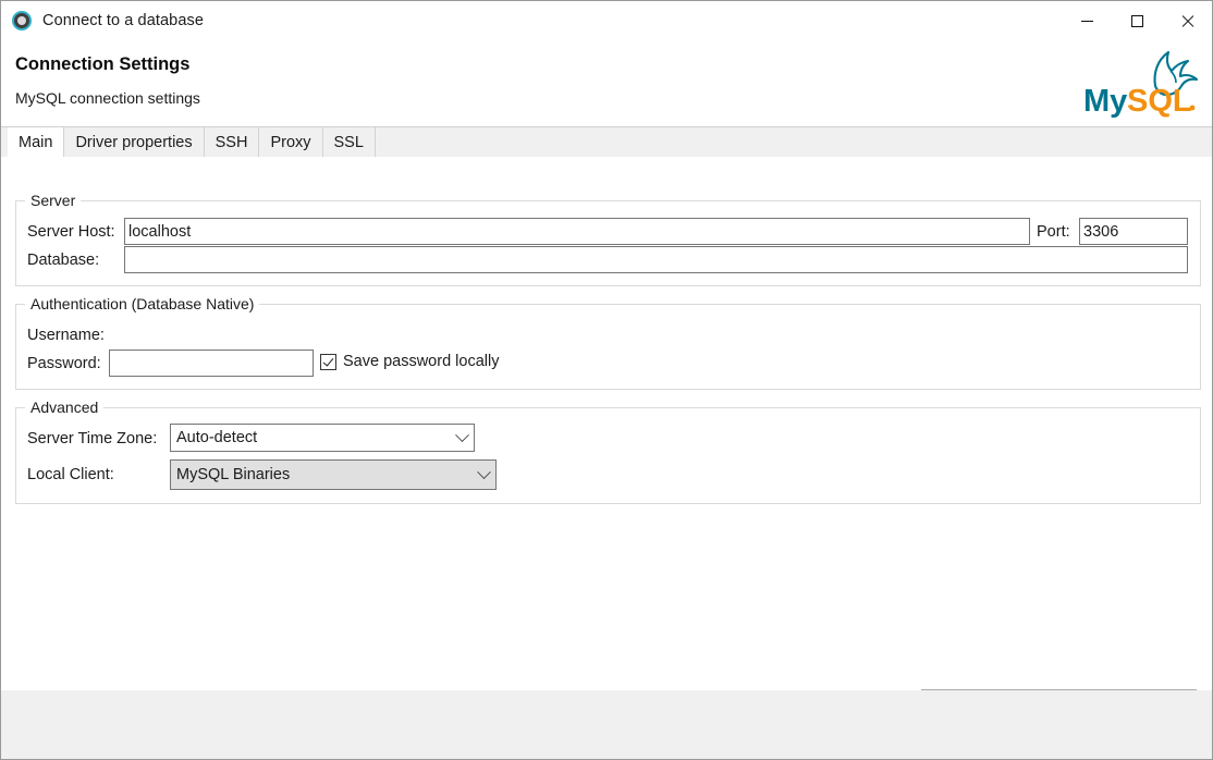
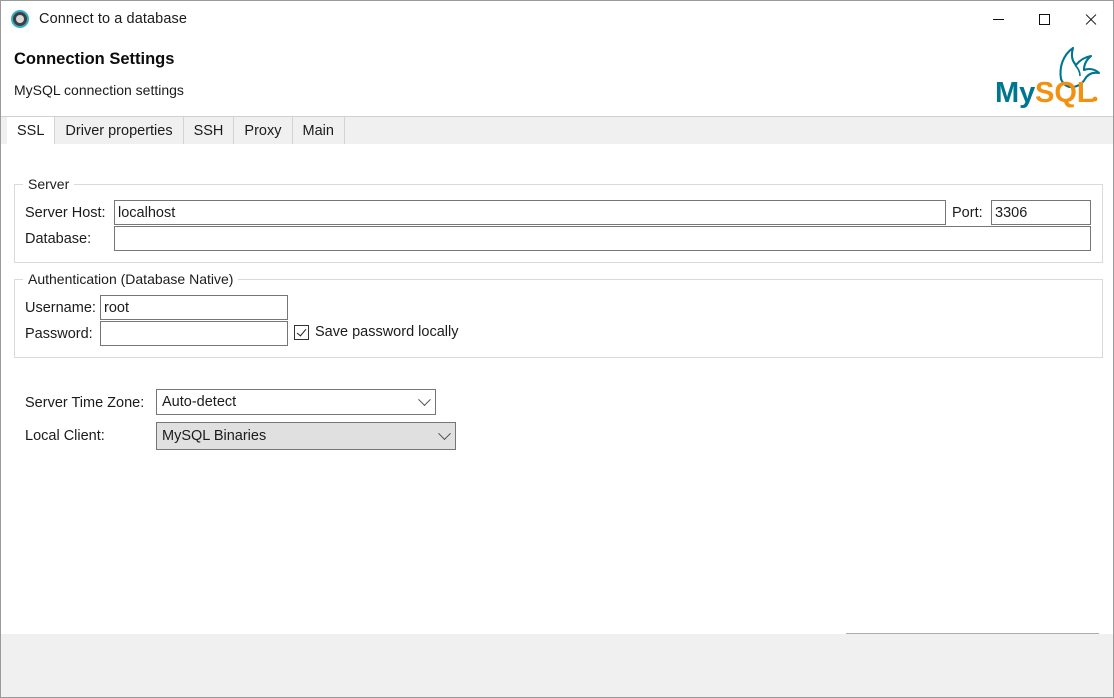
  Connect to a database
  Connection Settings
  MySQL connection settings
  My
  SQL
- Main
+ SSL
  Driver properties
  SSH
  Proxy
- SSL
+ Main
  Server
  Server Host:
  localhost
  Port:
  3306
  Database:
  Authentication (Database Native)
  Username:
+ root
  Password:
  Save password locally
- Advanced
  Server Time Zone:
  Auto-detect
  Local Client:
  MySQL Binaries
